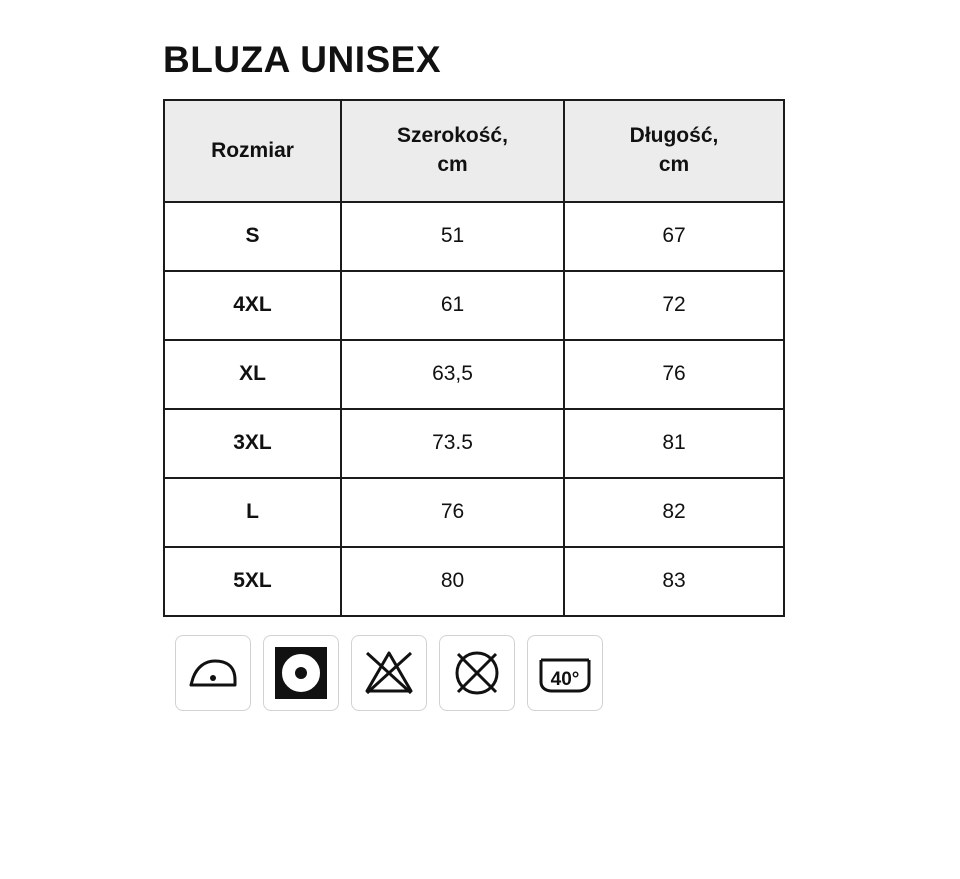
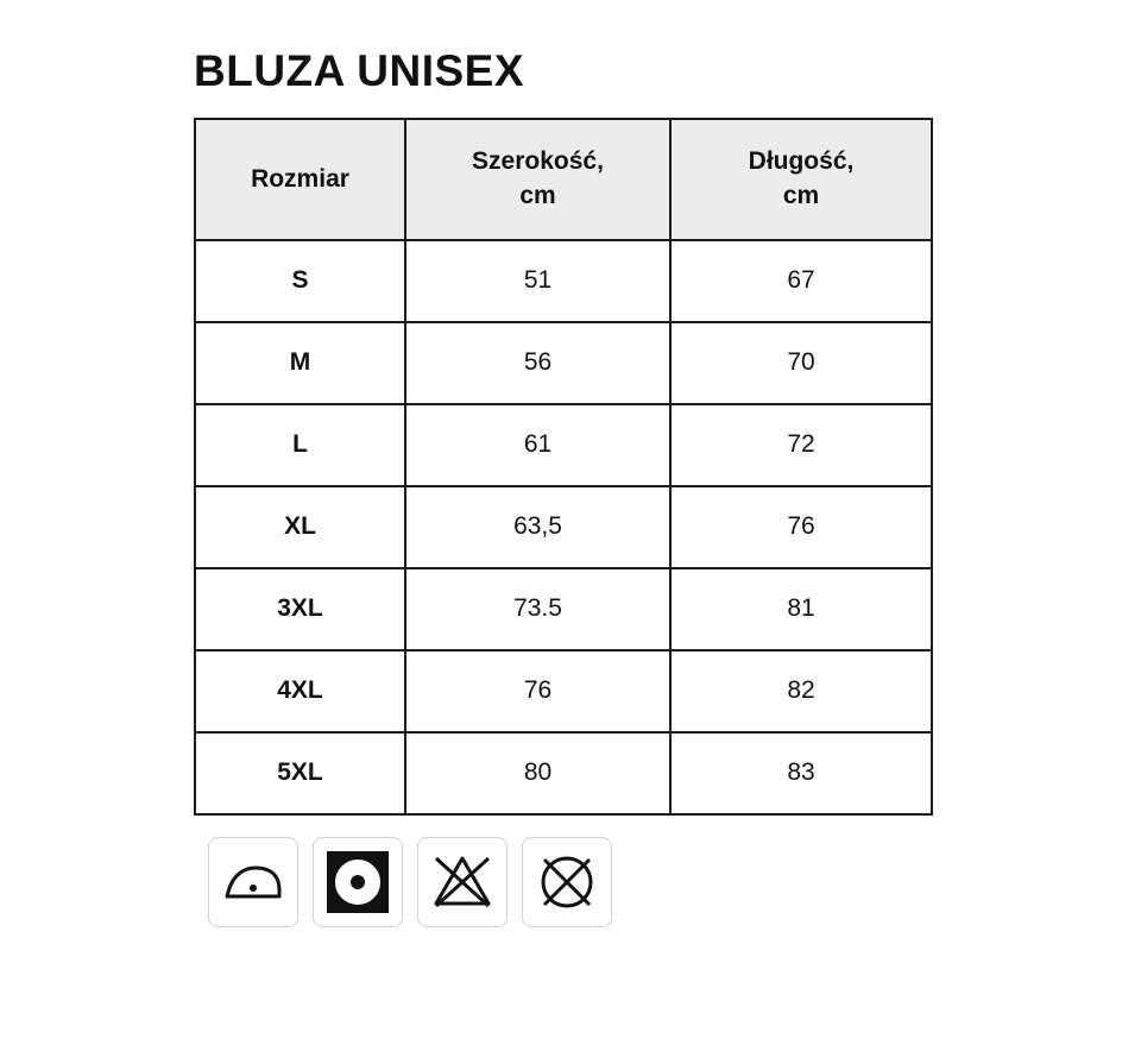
  BLUZA UNISEX
  Rozmiar	Szerokość, cm	Długość, cm
  S	51	67
+ M	56	70
- 4XL	61	72
+ L	61	72
  XL	63,5	76
  3XL	73.5	81
- L	76	82
+ 4XL	76	82
  5XL	80	83
- 40°
